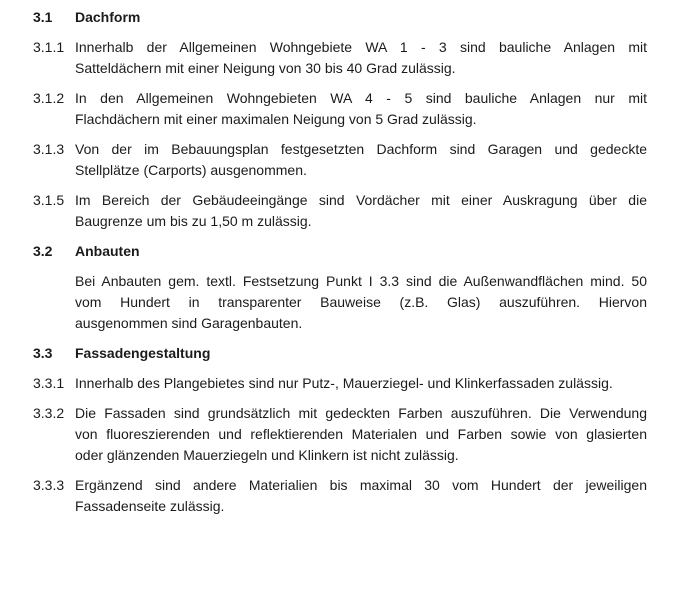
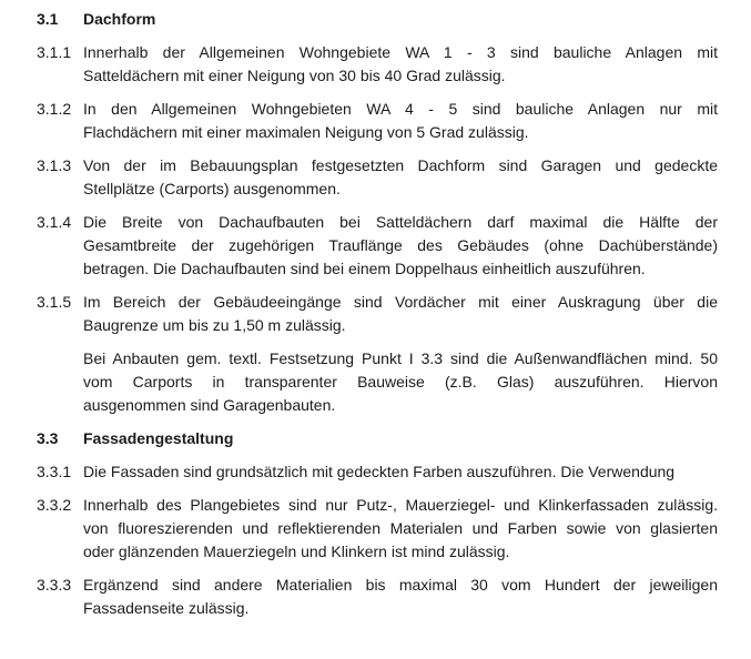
  3.1
  Dachform
  3.1.1
  Innerhalb der Allgemeinen Wohngebiete WA 1 - 3 sind bauliche Anlagen mit
  Satteldächern mit einer Neigung von 30 bis 40 Grad zulässig.
  3.1.2
  In den Allgemeinen Wohngebieten WA 4 - 5 sind bauliche Anlagen nur mit
  Flachdächern mit einer maximalen Neigung von 5 Grad zulässig.
  3.1.3
  Von der im Bebauungsplan festgesetzten Dachform sind Garagen und gedeckte
  Stellplätze (Carports) ausgenommen.
+ 3.1.4
+ Die Breite von Dachaufbauten bei Satteldächern darf maximal die Hälfte der
+ Gesamtbreite der zugehörigen Trauflänge des Gebäudes (ohne Dachüberstände)
+ betragen. Die Dachaufbauten sind bei einem Doppelhaus einheitlich auszuführen.
  3.1.5
  Im Bereich der Gebäudeeingänge sind Vordächer mit einer Auskragung über die
  Baugrenze um bis zu 1,50 m zulässig.
- 3.2
- Anbauten
  Bei Anbauten gem. textl. Festsetzung Punkt I 3.3 sind die Außenwandflächen mind. 50
- vom Hundert in transparenter Bauweise (z.B. Glas) auszuführen. Hiervon
+ vom Carports in transparenter Bauweise (z.B. Glas) auszuführen. Hiervon
  ausgenommen sind Garagenbauten.
  3.3
  Fassadengestaltung
  3.3.1
- Innerhalb des Plangebietes sind nur Putz-, Mauerziegel- und Klinkerfassaden zulässig.
+ Die Fassaden sind grundsätzlich mit gedeckten Farben auszuführen. Die Verwendung
  3.3.2
- Die Fassaden sind grundsätzlich mit gedeckten Farben auszuführen. Die Verwendung
+ Innerhalb des Plangebietes sind nur Putz-, Mauerziegel- und Klinkerfassaden zulässig.
  von fluoreszierenden und reflektierenden Materialen und Farben sowie von glasierten
- oder glänzenden Mauerziegeln und Klinkern ist nicht zulässig.
+ oder glänzenden Mauerziegeln und Klinkern ist mind zulässig.
  3.3.3
  Ergänzend sind andere Materialien bis maximal 30 vom Hundert der jeweiligen
  Fassadenseite zulässig.
